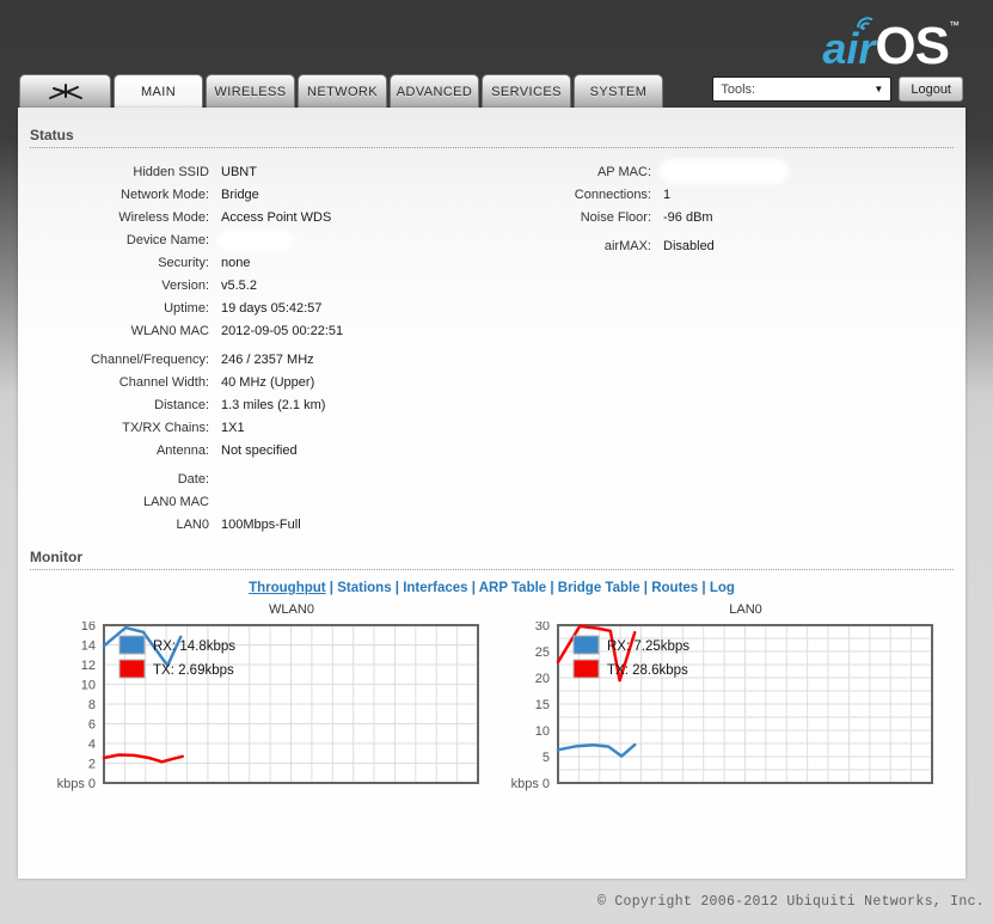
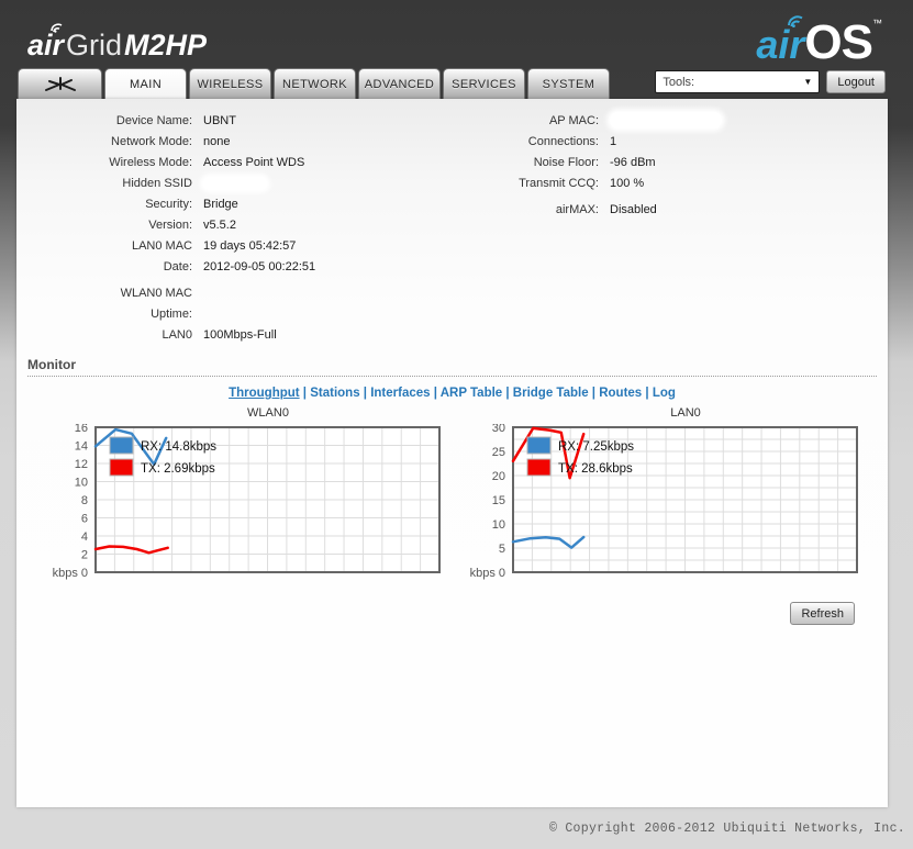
+ airGridM2HP
  airOS™
  MAIN
  WIRELESS
  NETWORK
  ADVANCED
  SERVICES
  SYSTEM
  Tools:
  ▼
  Logout
- Status
- Hidden SSID
+ Device Name:
  UBNT
  Network Mode:
- Bridge
+ none
  Wireless Mode:
  Access Point WDS
- Device Name:
+ Hidden SSID
  Security:
- none
+ Bridge
  Version:
  v5.5.2
- Uptime:
+ LAN0 MAC
  19 days 05:42:57
- WLAN0 MAC
+ Date:
  2012-09-05 00:22:51
- Channel/Frequency:
- 246 / 2357 MHz
- Channel Width:
- 40 MHz (Upper)
- Distance:
- 1.3 miles (2.1 km)
- TX/RX Chains:
- 1X1
- Antenna:
- Not specified
- Date:
+ WLAN0 MAC
- LAN0 MAC
+ Uptime:
  LAN0
  100Mbps-Full
  AP MAC:
  Connections:
  1
  Noise Floor:
  -96 dBm
+ Transmit CCQ:
+ 100 %
  airMAX:
  Disabled
  Monitor
  Throughput | Stations | Interfaces | ARP Table | Bridge Table | Routes | Log
  WLAN0
  2
  4
  6
  8
  10
  12
  14
  16
  kbps 0
  RX: 14.8kbps
  TX: 2.69kbps
  LAN0
  5
  10
  15
  20
  25
  30
  kbps 0
  RX: 7.25kbps
  TX: 28.6kbps
+ Refresh
  © Copyright 2006-2012 Ubiquiti Networks, Inc.
